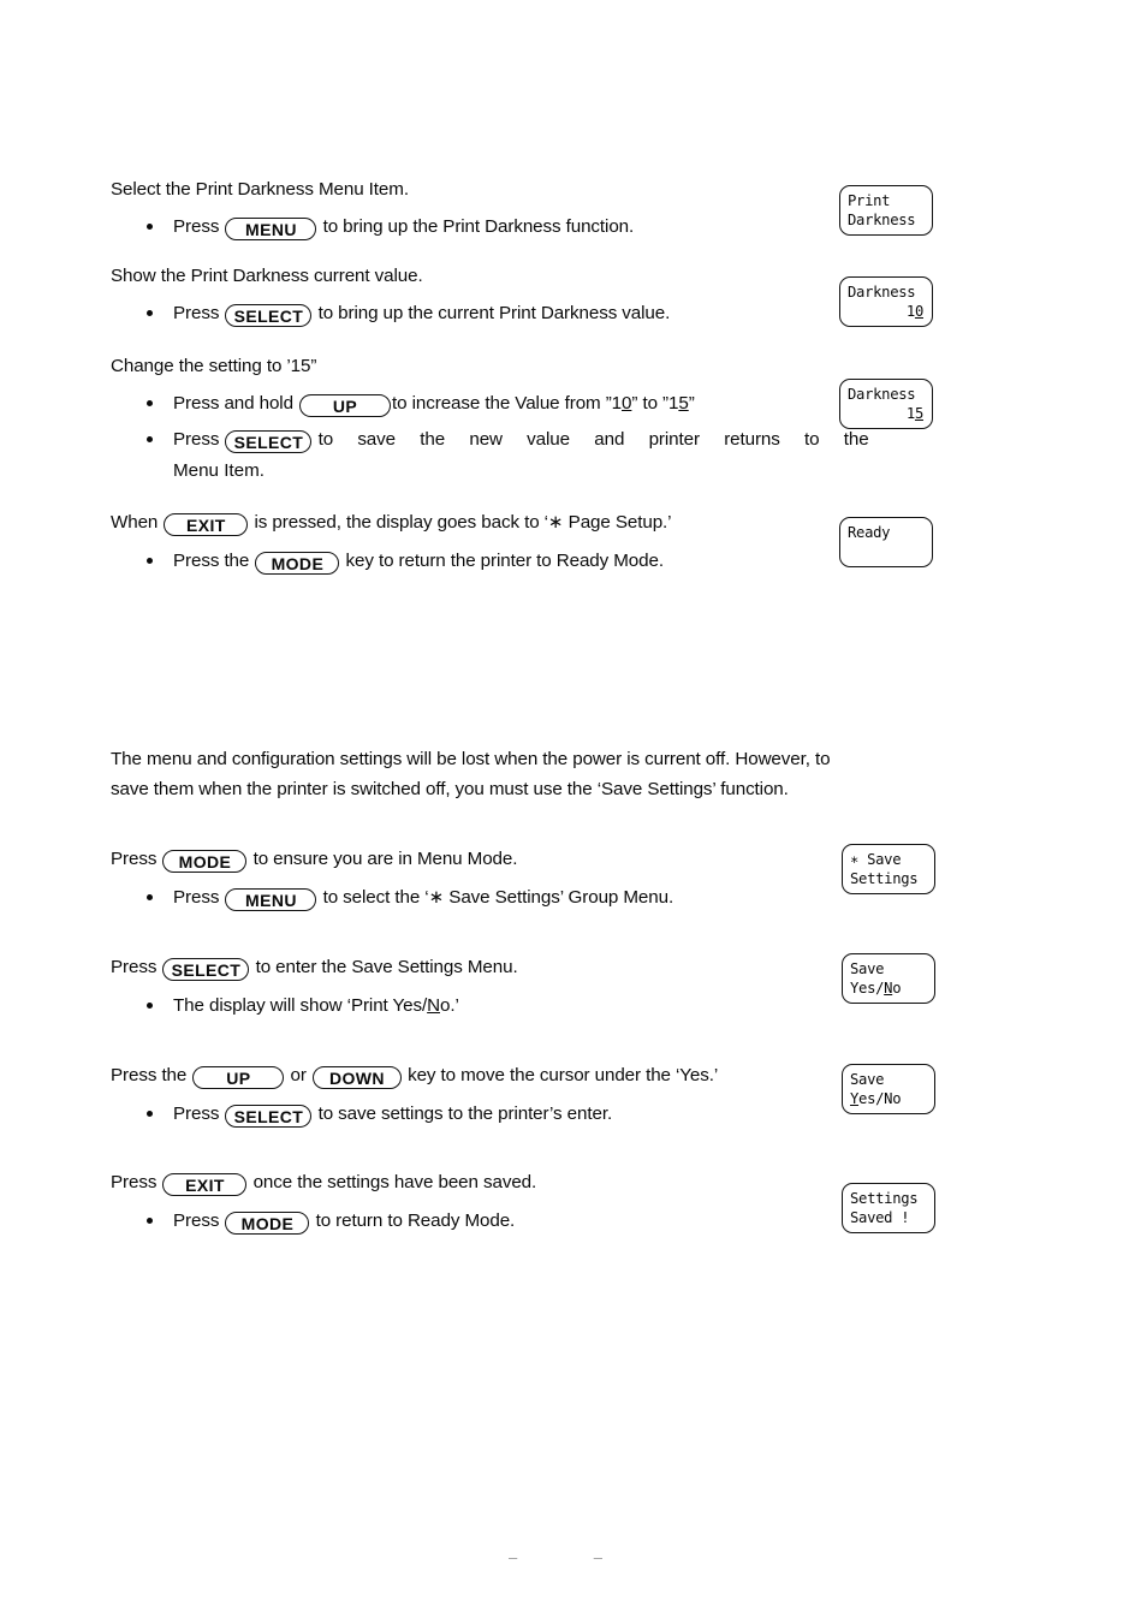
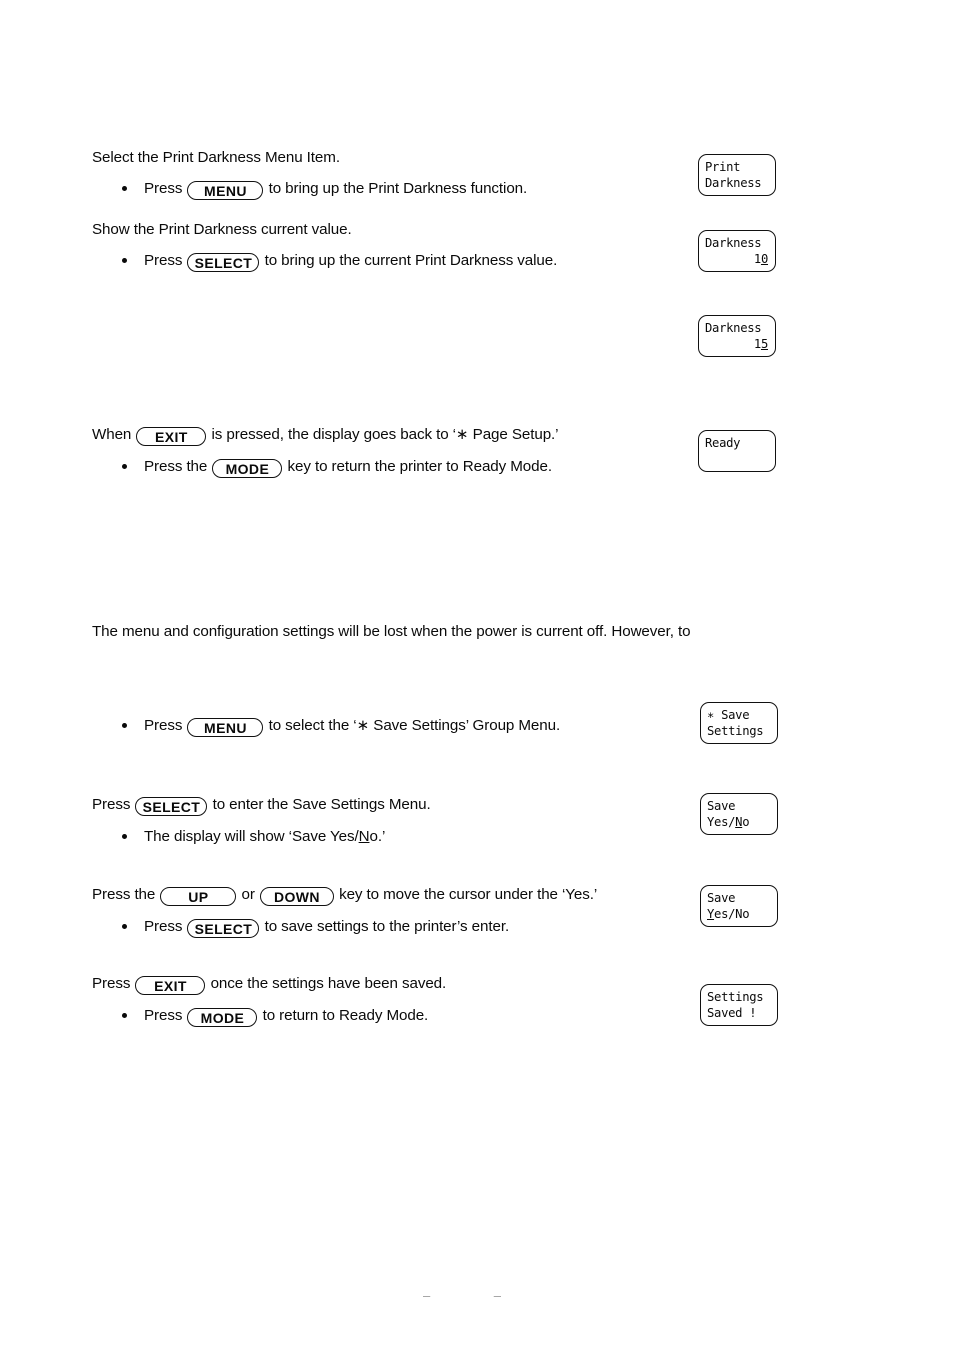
  Select the Print Darkness Menu Item.
  Press MENU to bring up the Print Darkness function.
  Print
  Darkness
  Show the Print Darkness current value.
  Press SELECT to bring up the current Print Darkness value.
  Darkness
  10
- Change the setting to ’15”
- Press and hold UP to increase the Value from ”10” to ”15”
- Press SELECT to save the new value and printer returns to the
- Menu Item.
  Darkness
  15
  When EXIT is pressed, the display goes back to ‘∗ Page Setup.’
  Press the MODE key to return the printer to Ready Mode.
  Ready
  The menu and configuration settings will be lost when the power is current off. However, to
- save them when the printer is switched off, you must use the ‘Save Settings’ function.
- Press MODE to ensure you are in Menu Mode.
  Press MENU to select the ‘∗ Save Settings’ Group Menu.
  ∗ Save
  Settings
  Press SELECT to enter the Save Settings Menu.
- The display will show ‘Print Yes/No.’
+ The display will show ‘Save Yes/No.’
  Save
  Yes/No
  Press the UP or DOWN key to move the cursor under the ‘Yes.’
  Press SELECT to save settings to the printer’s enter.
  Save
  Yes/No
  Press EXIT once the settings have been saved.
  Press MODE to return to Ready Mode.
  Settings
  Saved !
  – –
